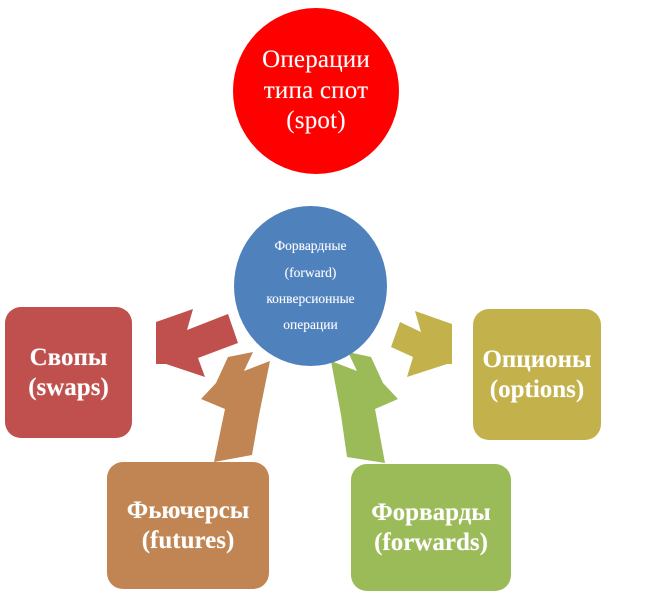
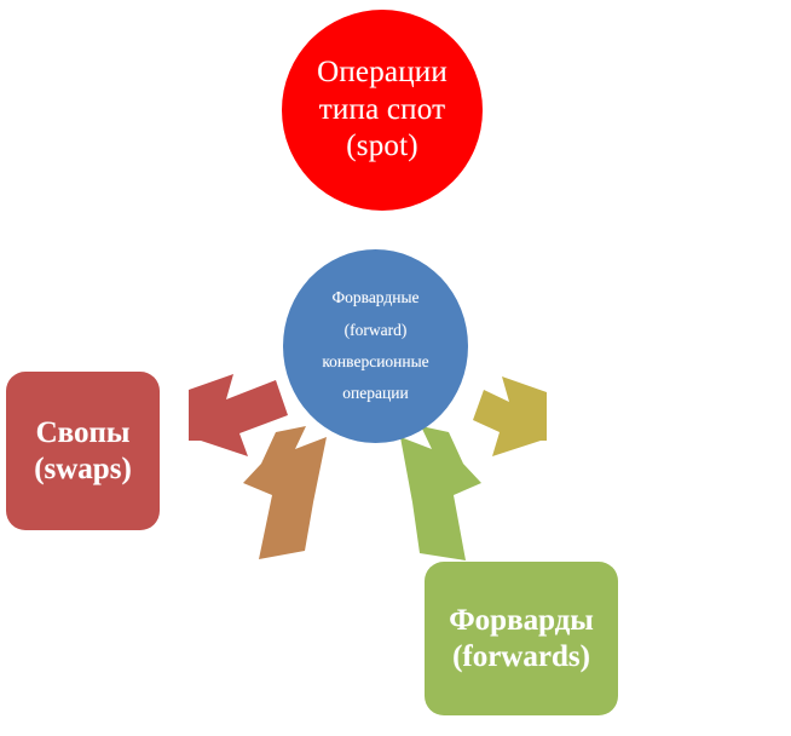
  Операции
  типа спот
  (spot)
  Форвардные
  (forward)
  конверсионные
  операции
  Свопы
  (swaps)
- Опционы
- (options)
- Фьючерсы
- (futures)
  Форварды
  (forwards)
